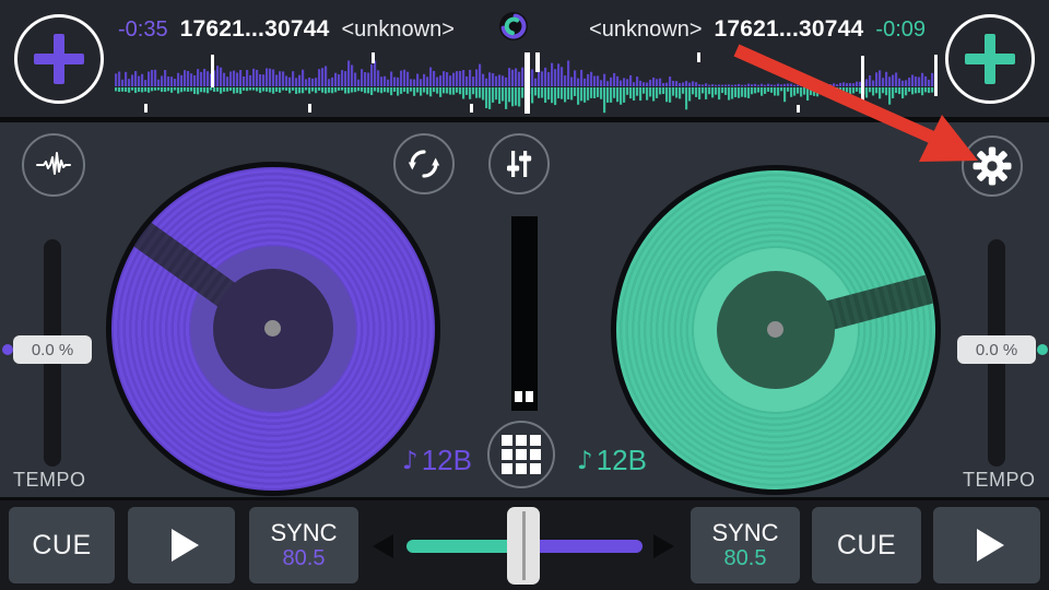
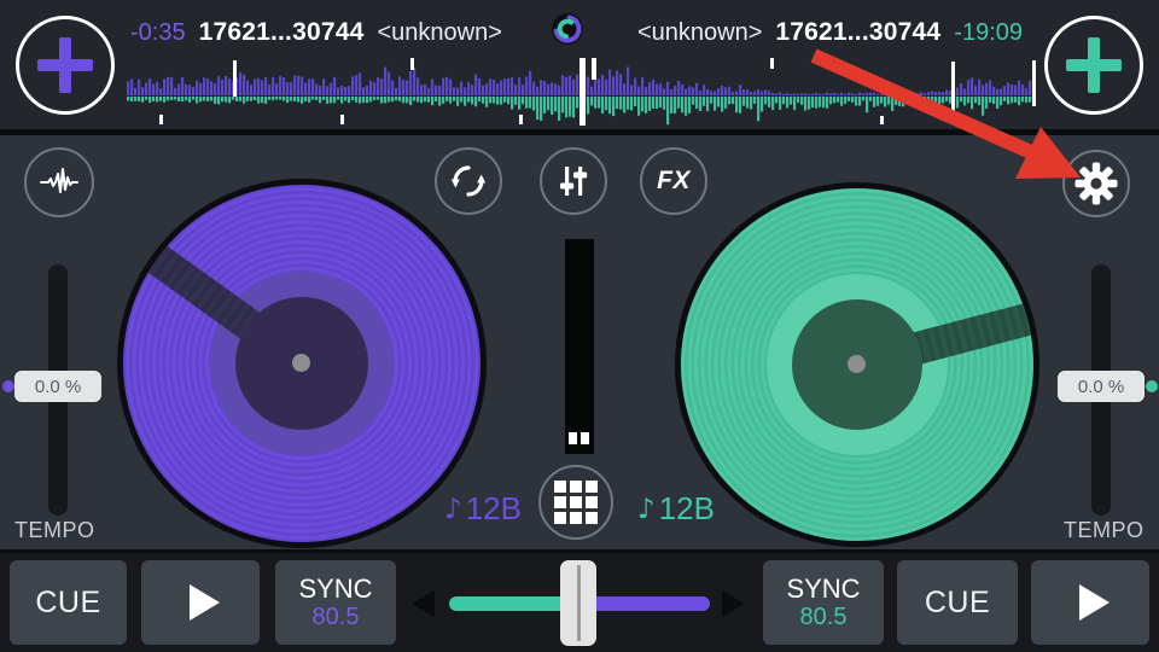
  -0:35
  17621...30744
  <unknown>
  <unknown>
  17621...30744
- -0:09
+ -19:09
+ FX
  ♪
  12B
  ♪
  12B
  0.0 %
  TEMPO
  0.0 %
  TEMPO
  CUE
  SYNC
  80.5
  SYNC
  80.5
  CUE
